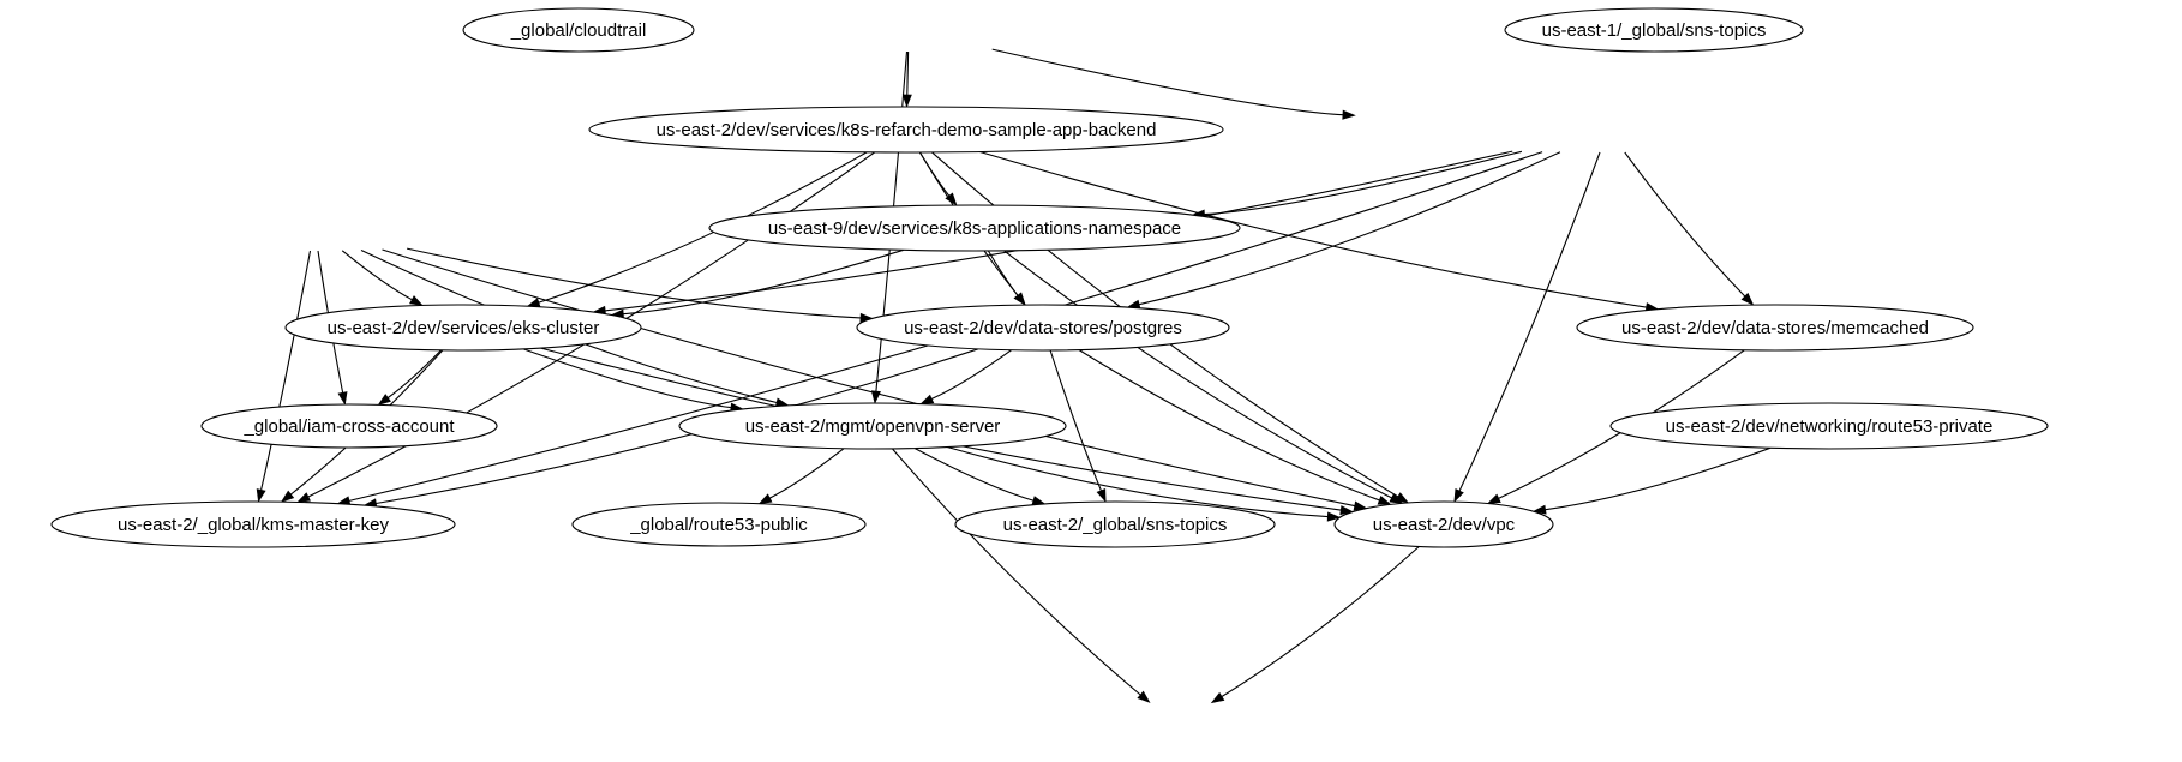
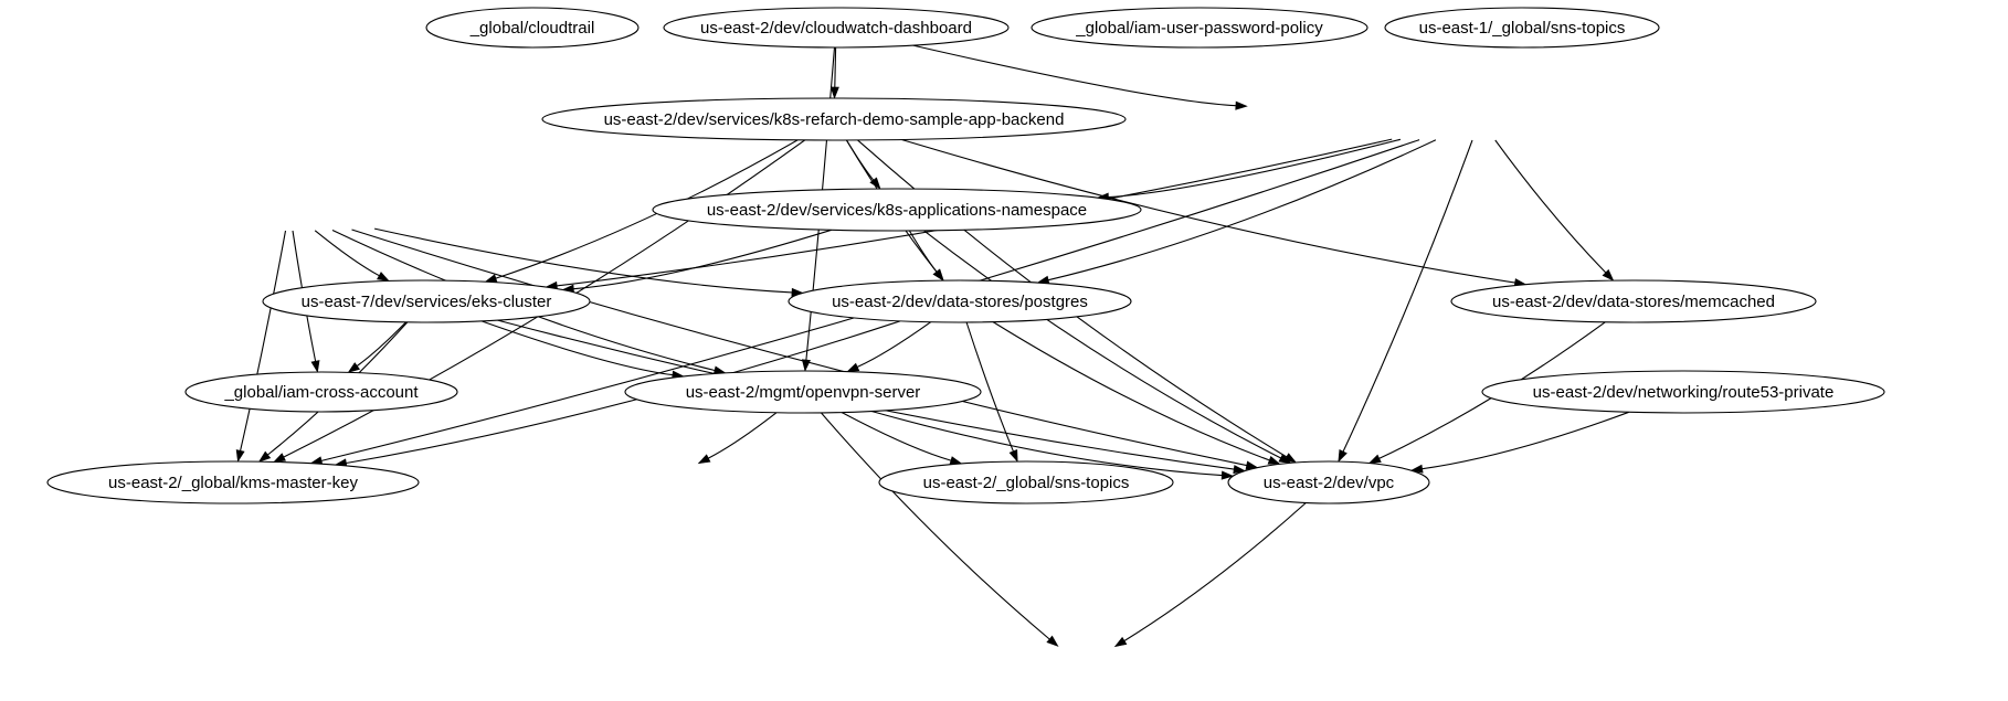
  _global/cloudtrail
+ us-east-2/dev/cloudwatch-dashboard
+ _global/iam-user-password-policy
  us-east-1/_global/sns-topics
  us-east-2/dev/services/k8s-refarch-demo-sample-app-backend
- us-east-9/dev/services/k8s-applications-namespace
+ us-east-2/dev/services/k8s-applications-namespace
- us-east-2/dev/services/eks-cluster
+ us-east-7/dev/services/eks-cluster
  us-east-2/dev/data-stores/postgres
  us-east-2/dev/data-stores/memcached
  _global/iam-cross-account
  us-east-2/mgmt/openvpn-server
  us-east-2/dev/networking/route53-private
  us-east-2/_global/kms-master-key
- _global/route53-public
  us-east-2/_global/sns-topics
  us-east-2/dev/vpc
